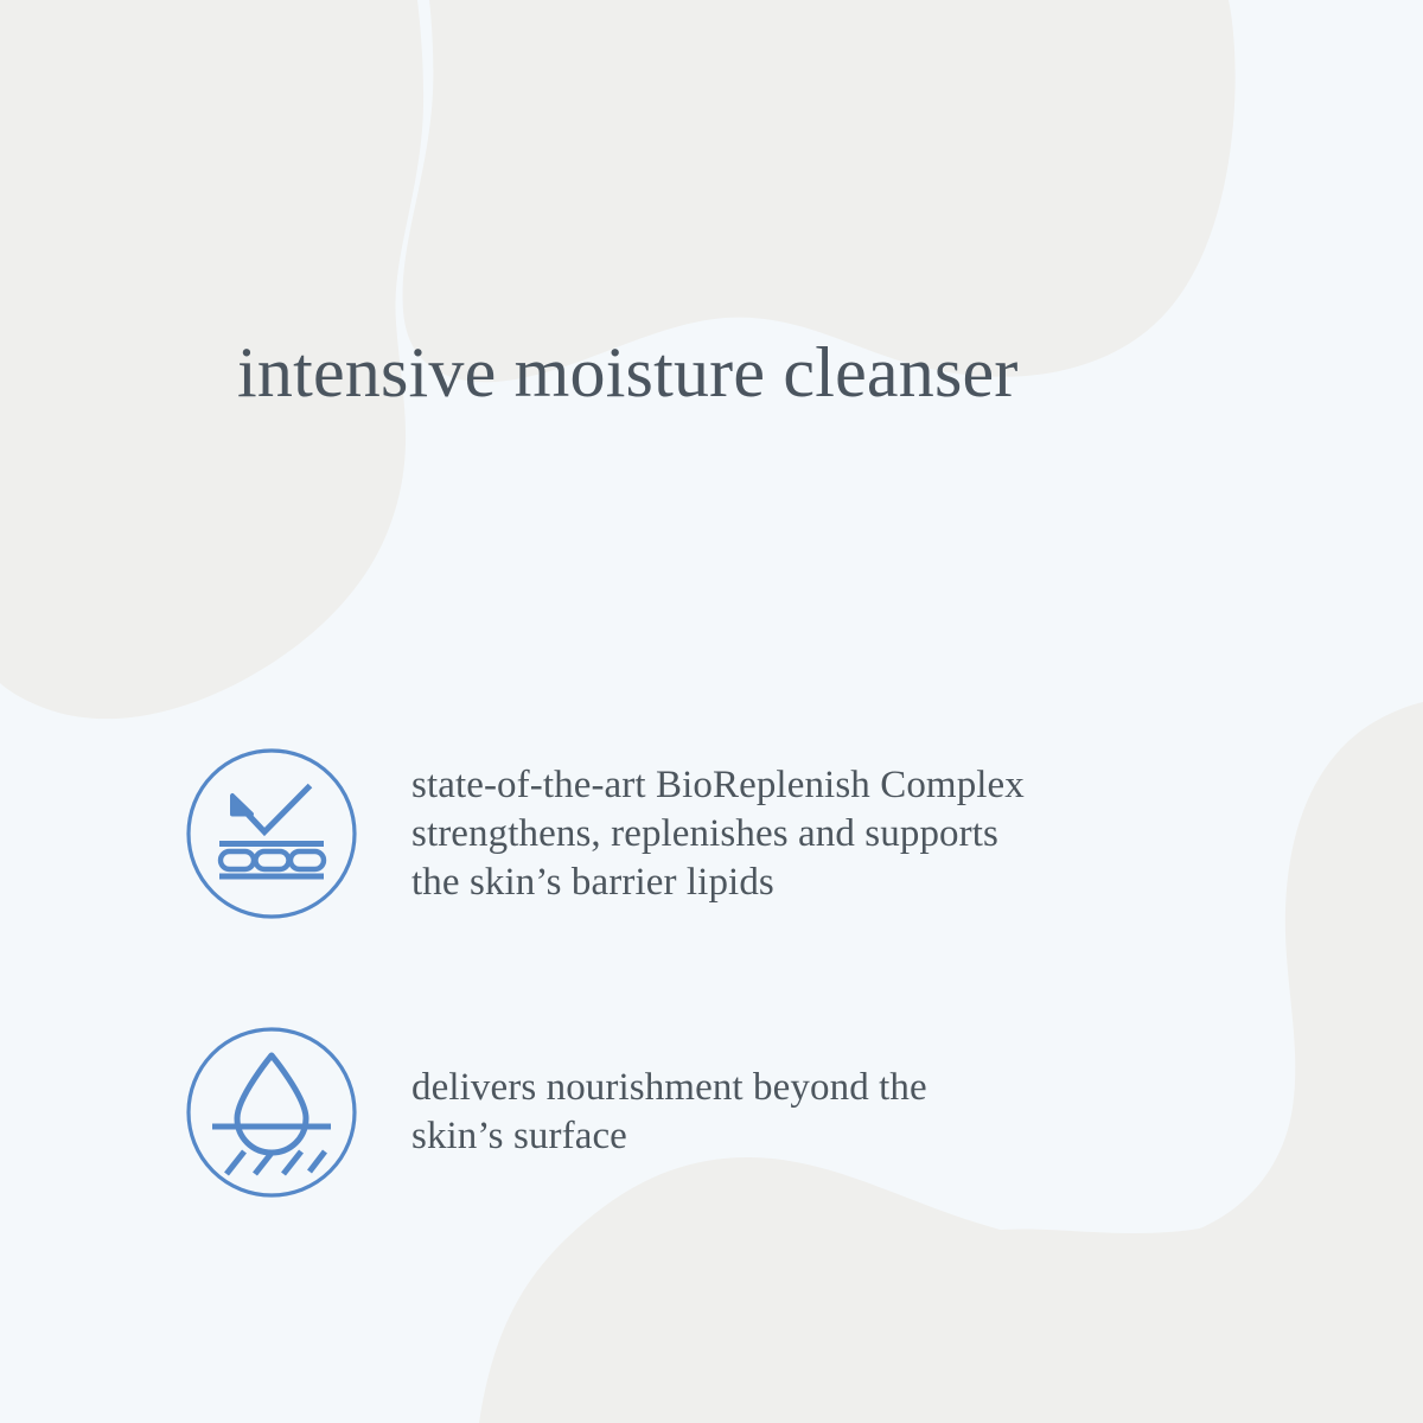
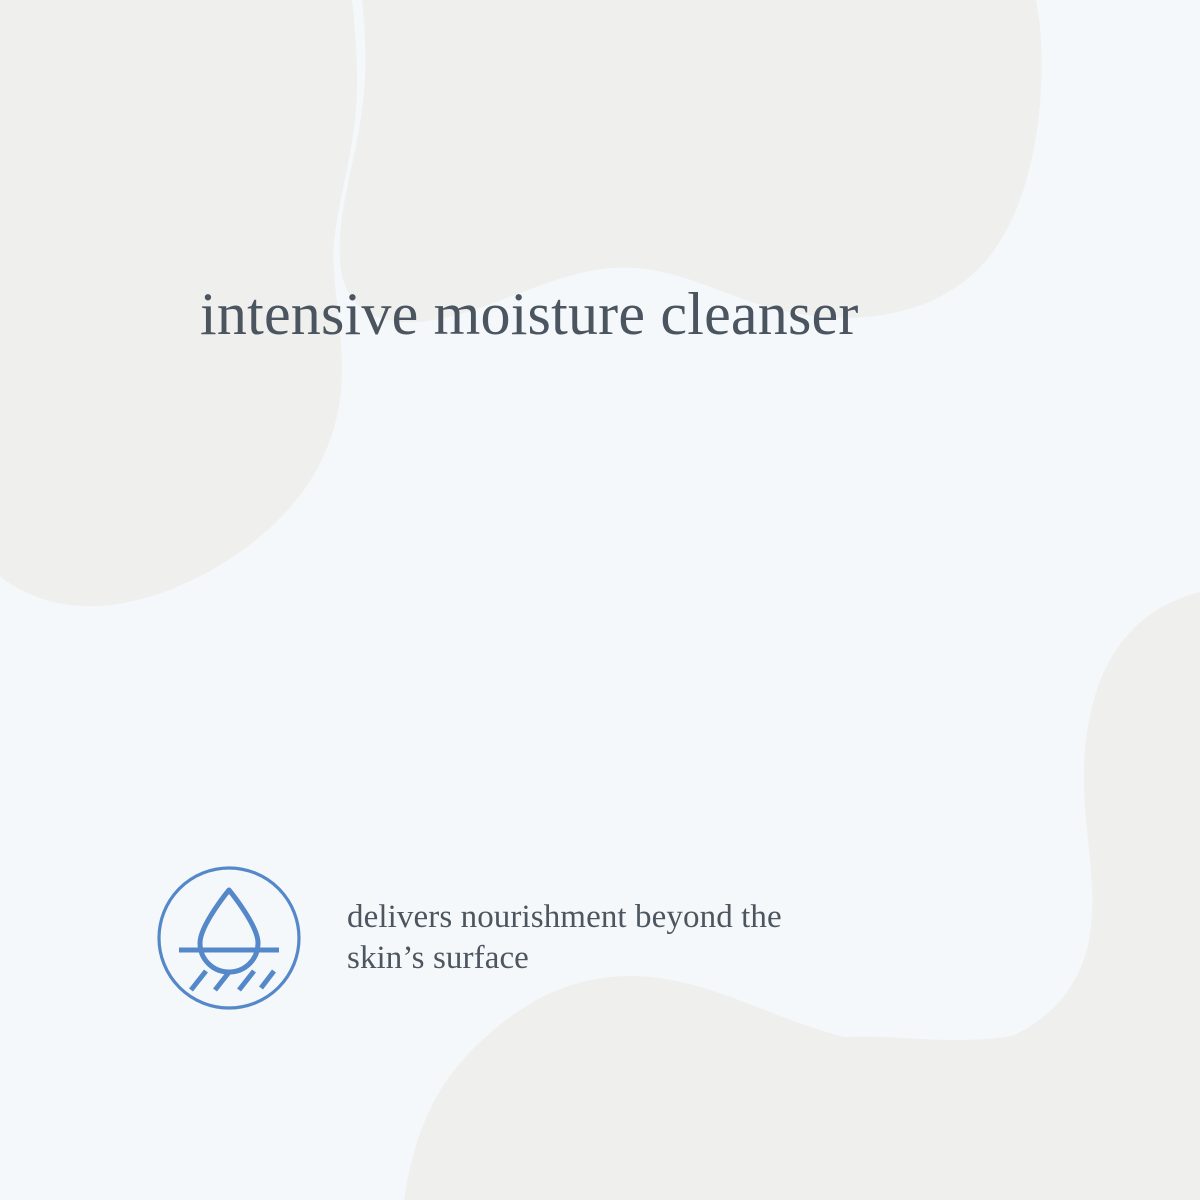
  intensive moisture cleanser
- state-of-the-art BioReplenish Complex
- strengthens, replenishes and supports
- the skin’s barrier lipids
  delivers nourishment beyond the
  skin’s surface
